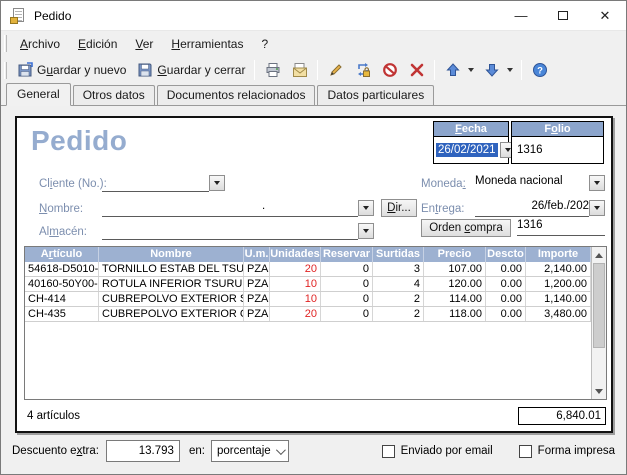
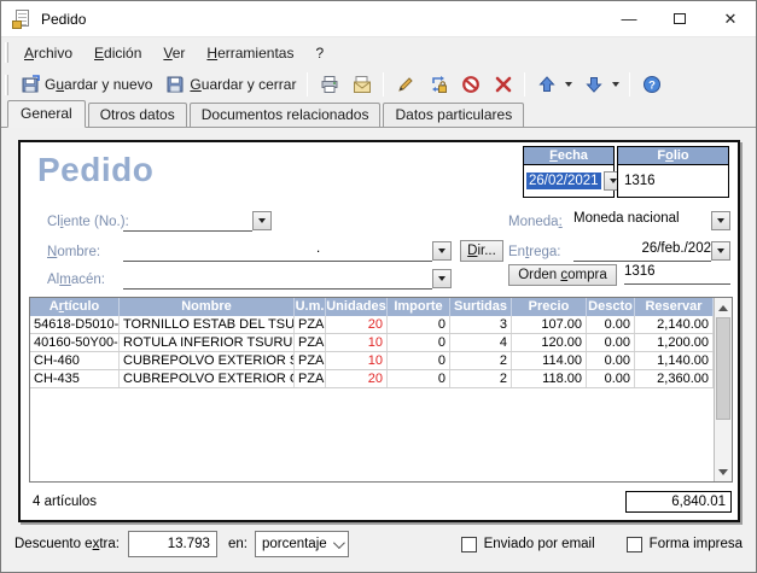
  Pedido
  —
  ✕
  Archivo
  Edición
  Ver
  Herramientas
  ?
  Guardar y nuevo
  Guardar y cerrar
  ?
  General
  Otros datos
  Documentos relacionados
  Datos particulares
  Pedido
  Fecha
  26/02/2021
  Folio
  1316
  Cliente (No.):
  Nombre:
  .
  Dir...
  Almacén:
  Moneda:
  Moneda nacional
  Entrega:
  26/feb./202
  Orden compra
  1316
  Artículo
  Nombre
  U.m.
  Unidades
- Reservar
+ Importe
  Surtidas
  Precio
  Descto
- Importe
+ Reservar
  54618-D5010-
  TORNILLO ESTAB DEL TSU
  PZA
  20
  0
  3
  107.00
  0.00
  2,140.00
  40160-50Y00-
  ROTULA INFERIOR TSURU
  PZA
  10
  0
  4
  120.00
  0.00
  1,200.00
- CH-414
+ CH-460
  CUBREPOLVO EXTERIOR S
  PZA
  10
  0
  2
  114.00
  0.00
  1,140.00
  CH-435
  CUBREPOLVO EXTERIOR C
  PZA
  20
  0
  2
  118.00
  0.00
- 3,480.00
+ 2,360.00
  4 artículos
  6,840.01
  Descuento extra:
  13.793
  en:
  porcentaje
  Enviado por email
  Forma impresa
